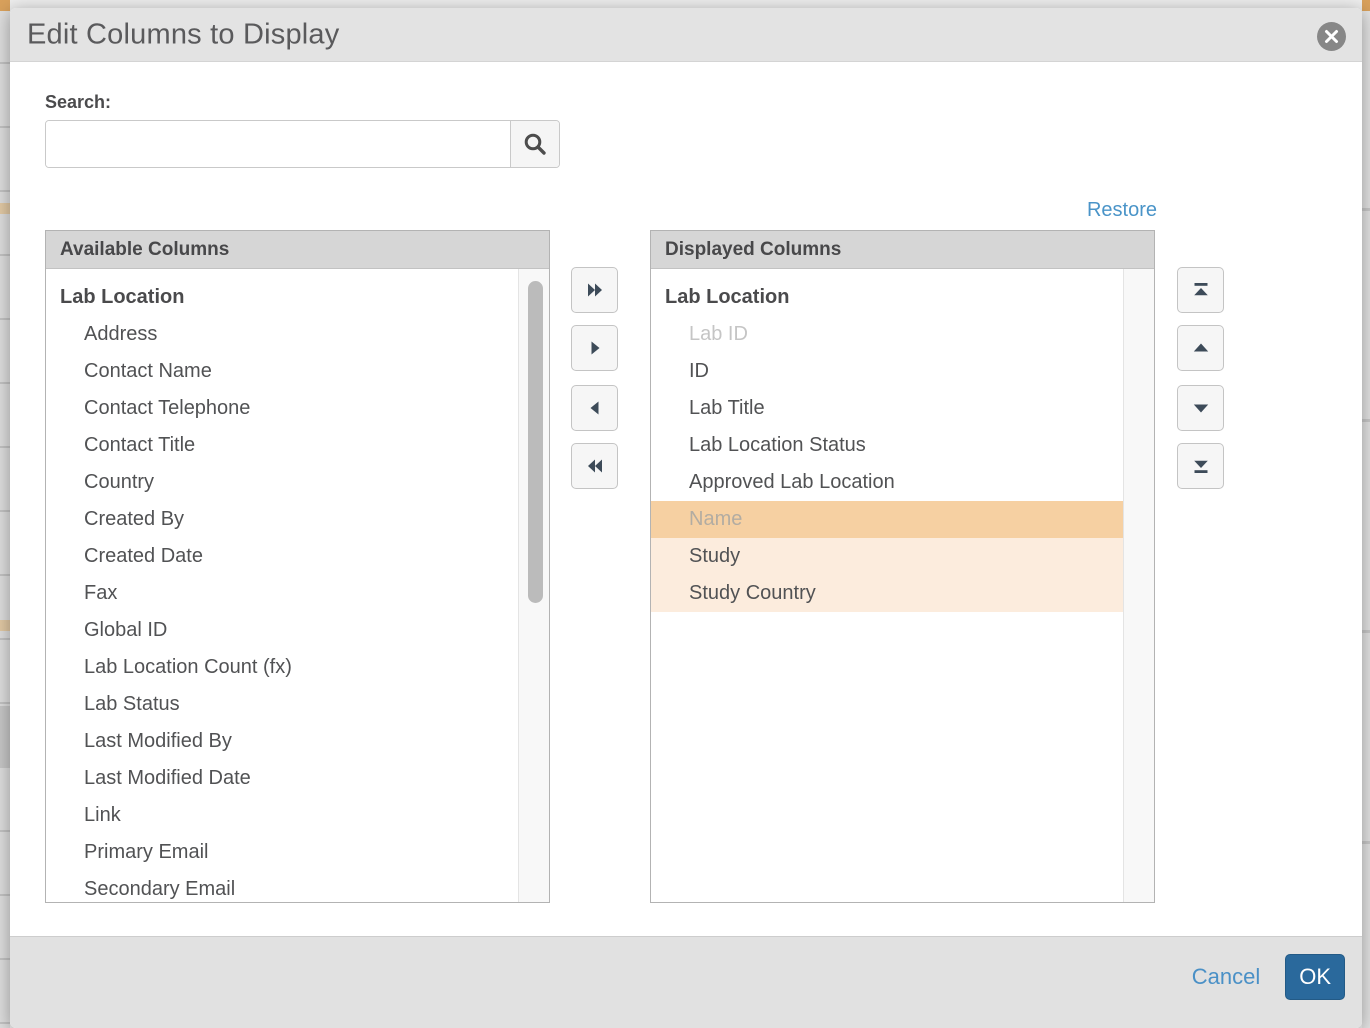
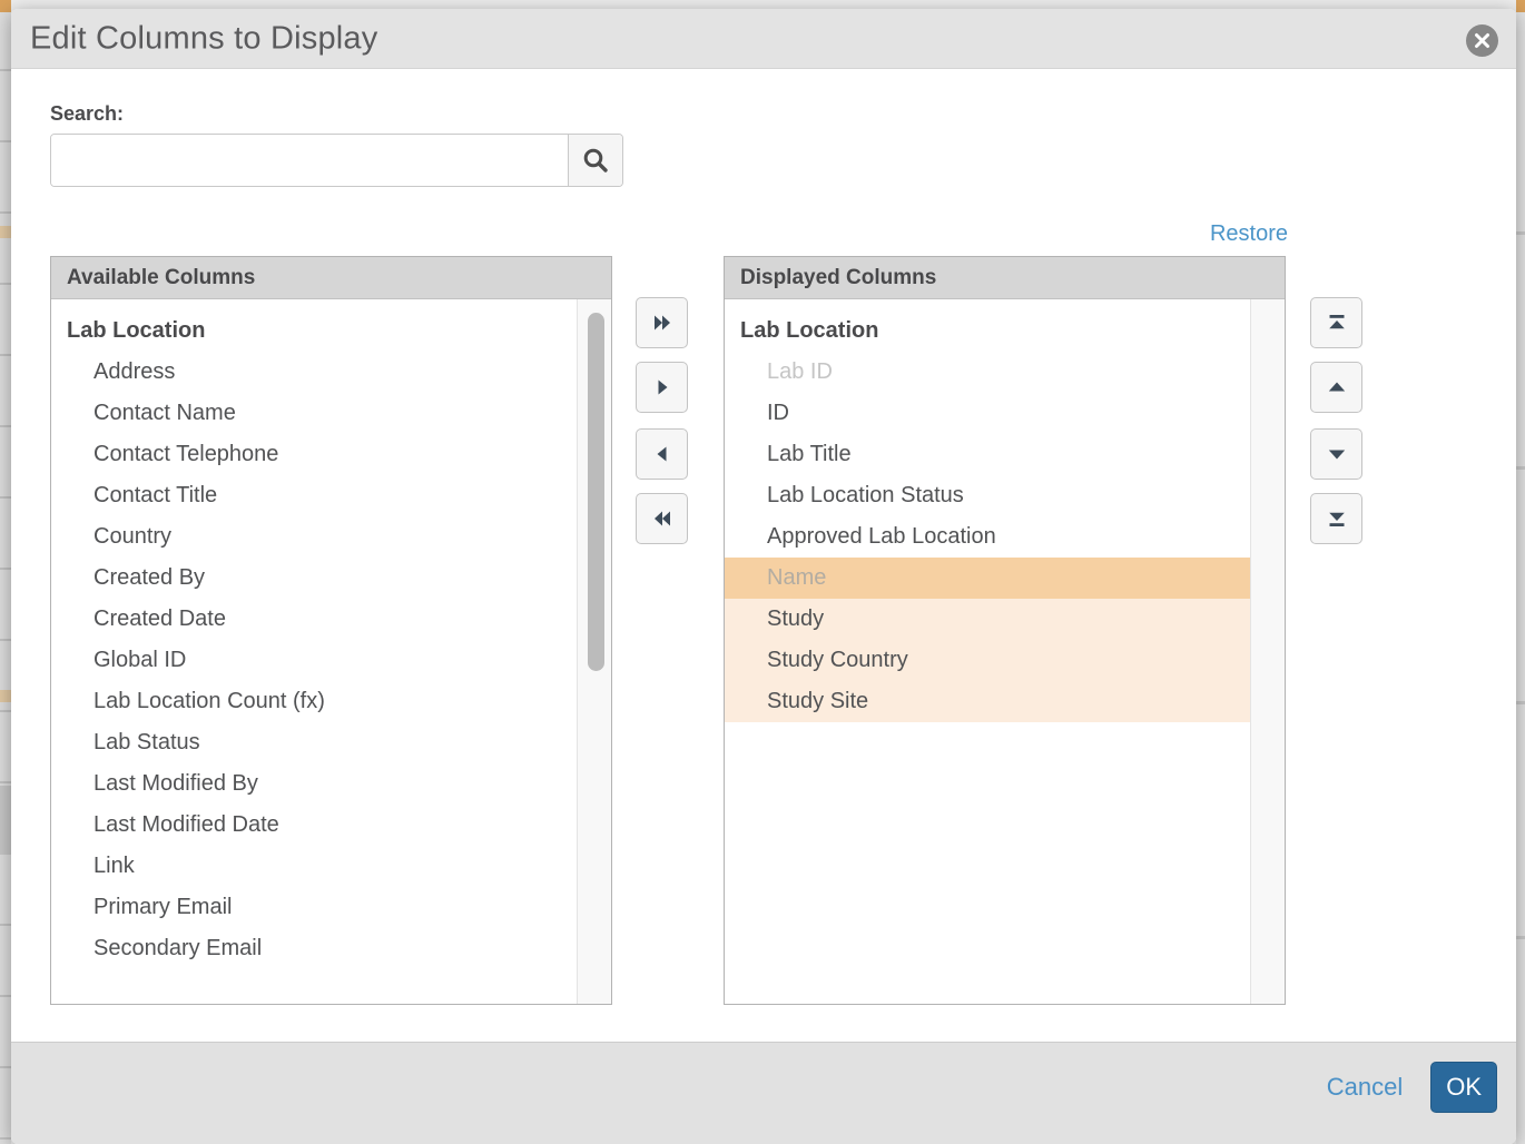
  Edit Columns to Display
  Search:
  Restore
  Available Columns
  Lab Location
  Address
  Contact Name
  Contact Telephone
  Contact Title
  Country
  Created By
  Created Date
- Fax
  Global ID
  Lab Location Count (fx)
  Lab Status
  Last Modified By
  Last Modified Date
  Link
  Primary Email
  Secondary Email
  Displayed Columns
  Lab Location
  Lab ID
  ID
  Lab Title
  Lab Location Status
  Approved Lab Location
  Name
  Study
  Study Country
+ Study Site
  Cancel
  OK
